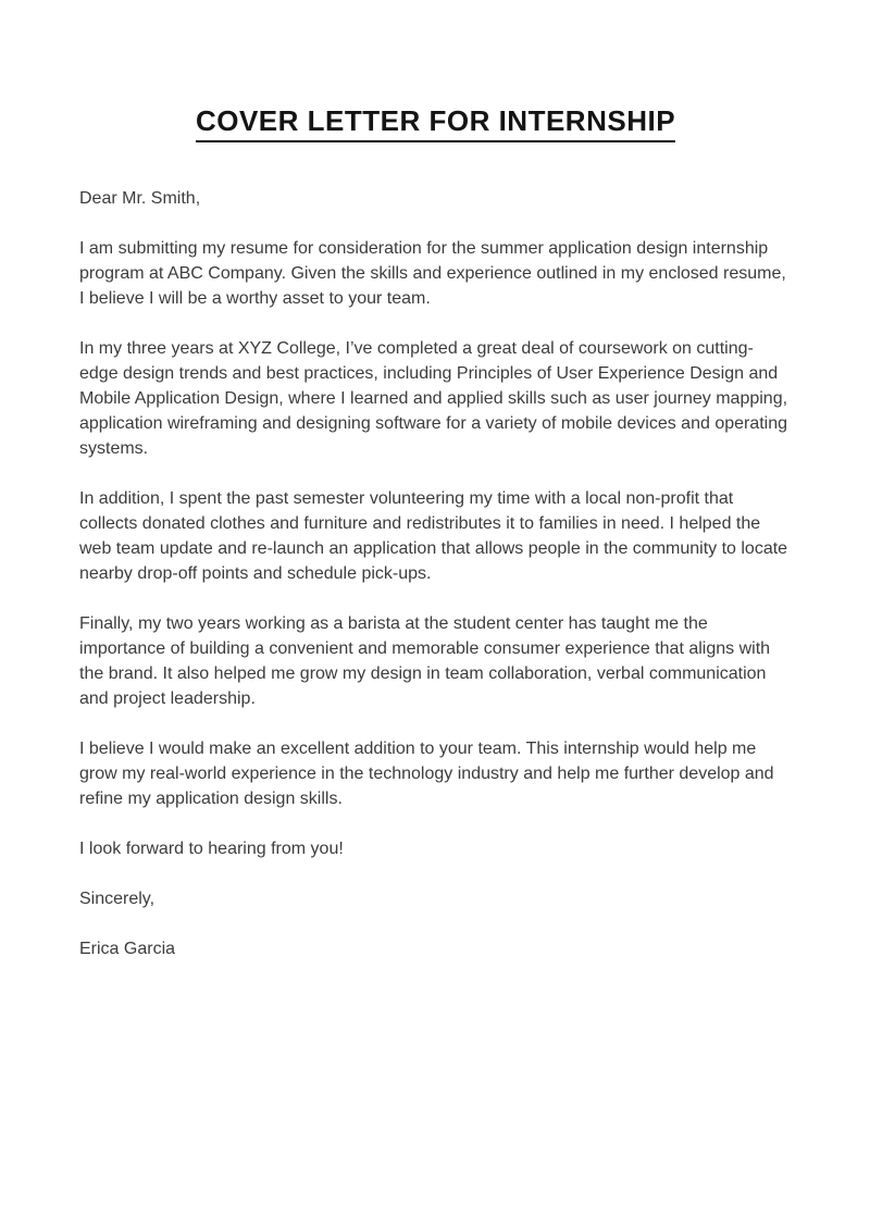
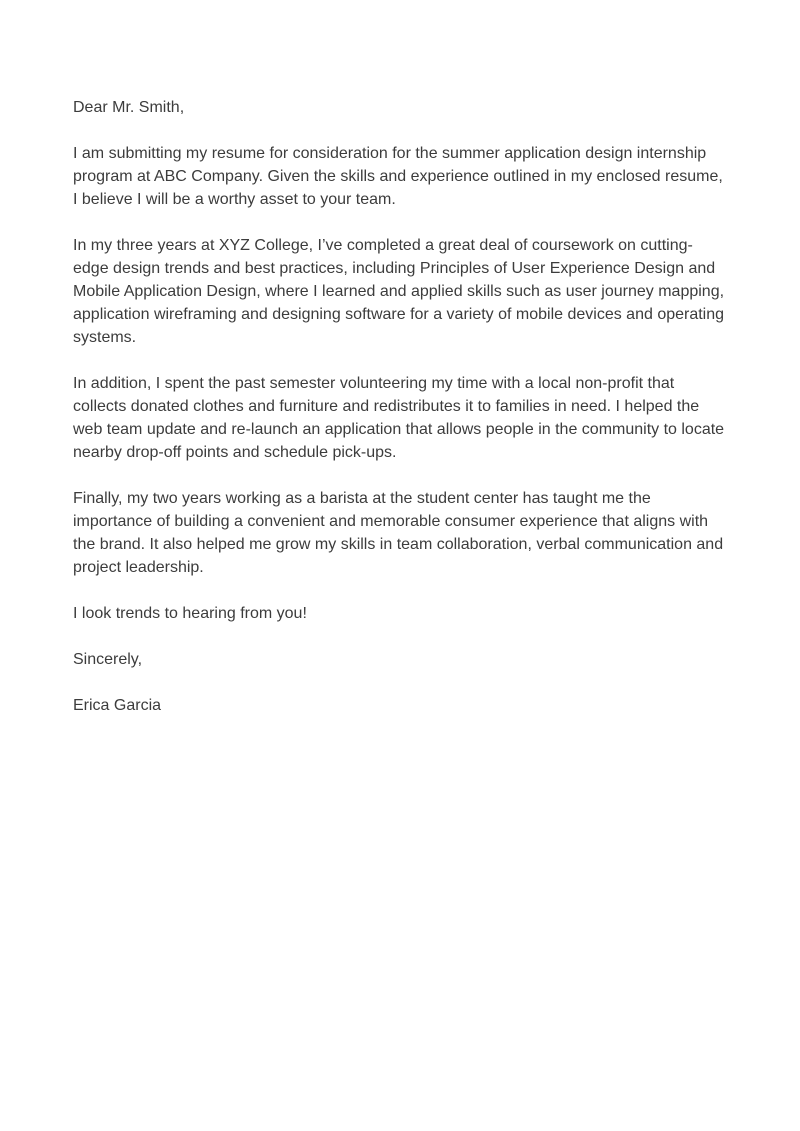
- COVER LETTER FOR INTERNSHIP
  Dear Mr. Smith,
  I am submitting my resume for consideration for the summer application design internship program at ABC Company. Given the skills and experience outlined in my enclosed resume, I believe I will be a worthy asset to your team.
  In my three years at XYZ College, I’ve completed a great deal of coursework on cutting-edge design trends and best practices, including Principles of User Experience Design and Mobile Application Design, where I learned and applied skills such as user journey mapping, application wireframing and designing software for a variety of mobile devices and operating systems.
  In addition, I spent the past semester volunteering my time with a local non-profit that collects donated clothes and furniture and redistributes it to families in need. I helped the web team update and re-launch an application that allows people in the community to locate nearby drop-off points and schedule pick-ups.
- Finally, my two years working as a barista at the student center has taught me the importance of building a convenient and memorable consumer experience that aligns with the brand. It also helped me grow my design in team collaboration, verbal communication and project leadership.
+ Finally, my two years working as a barista at the student center has taught me the importance of building a convenient and memorable consumer experience that aligns with the brand. It also helped me grow my skills in team collaboration, verbal communication and project leadership.
- I believe I would make an excellent addition to your team. This internship would help me grow my real-world experience in the technology industry and help me further develop and refine my application design skills.
- I look forward to hearing from you!
+ I look trends to hearing from you!
  Sincerely,
  Erica Garcia
